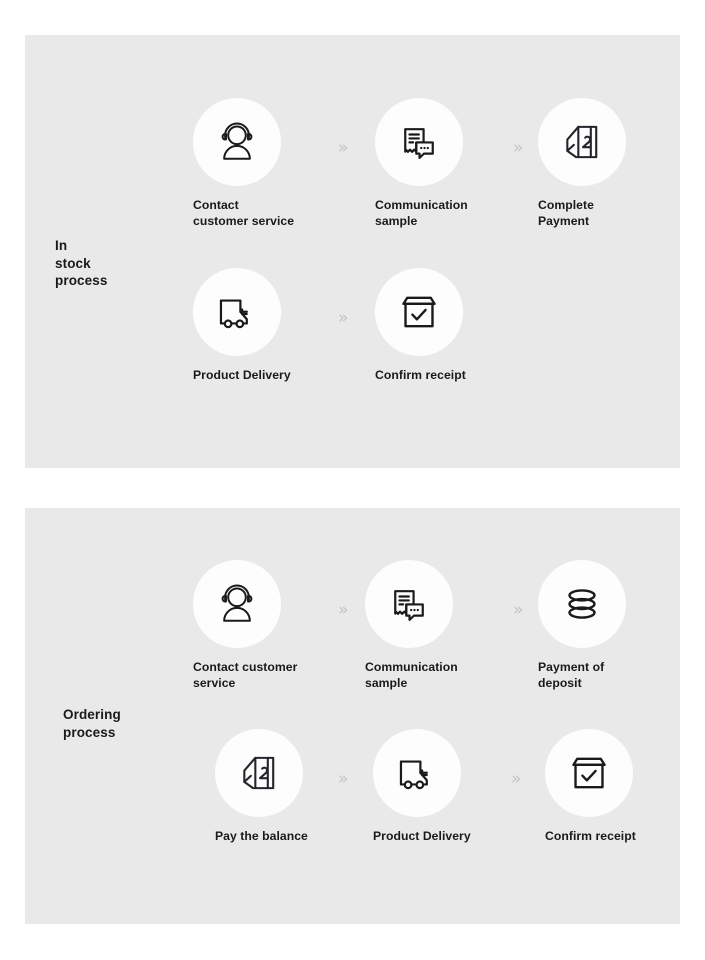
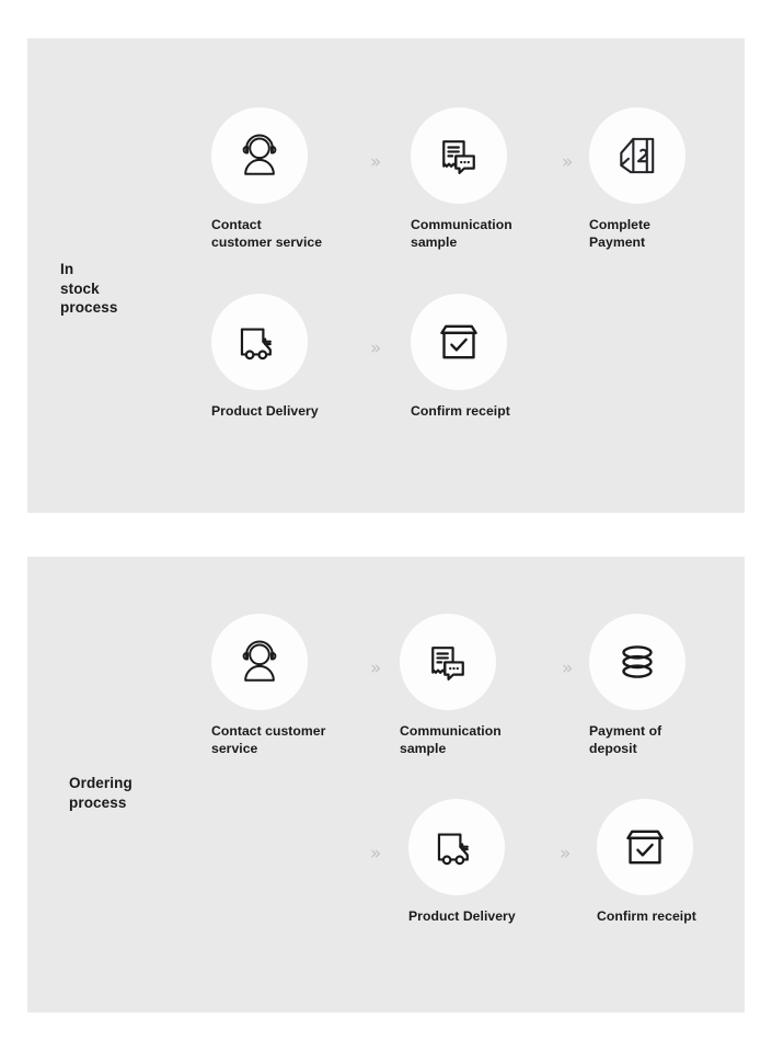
  In
  stock
  process
  Contact
  customer service
  »
  Communication
  sample
  »
  Complete
  Payment
  Product Delivery
  »
  Confirm receipt
  Ordering
  process
  Contact customer
  service
  »
  Communication
  sample
  »
  Payment of
  deposit
- Pay the balance
  »
  Product Delivery
  »
  Confirm receipt
